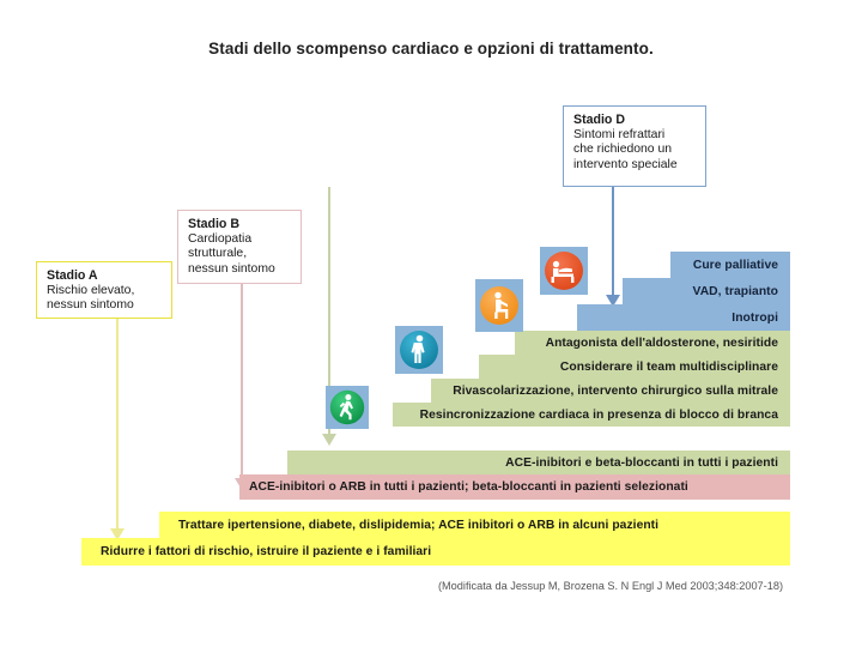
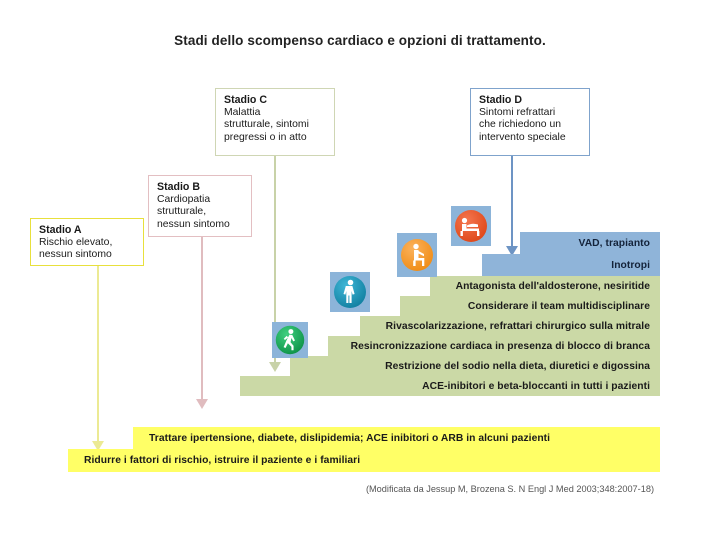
  Stadi dello scompenso cardiaco e opzioni di trattamento.
  Stadio A
  Rischio elevato,
  nessun sintomo
  Stadio B
  Cardiopatia
  strutturale,
  nessun sintomo
+ Stadio C
+ Malattia
+ strutturale, sintomi
+ pregressi o in atto
  Stadio D
  Sintomi refrattari
  che richiedono un
  intervento speciale
- Cure palliative
  VAD, trapianto
  Inotropi
  Antagonista dell'aldosterone, nesiritide
  Considerare il team multidisciplinare
- Rivascolarizzazione, intervento chirurgico sulla mitrale
+ Rivascolarizzazione, refrattari chirurgico sulla mitrale
  Resincronizzazione cardiaca in presenza di blocco di branca
+ Restrizione del sodio nella dieta, diuretici e digossina
  ACE-inibitori e beta-bloccanti in tutti i pazienti
- ACE-inibitori o ARB in tutti i pazienti; beta-bloccanti in pazienti selezionati
  Trattare ipertensione, diabete, dislipidemia; ACE inibitori o ARB in alcuni pazienti
  Ridurre i fattori di rischio, istruire il paziente e i familiari
  (Modificata da Jessup M, Brozena S. N Engl J Med 2003;348:2007-18)
